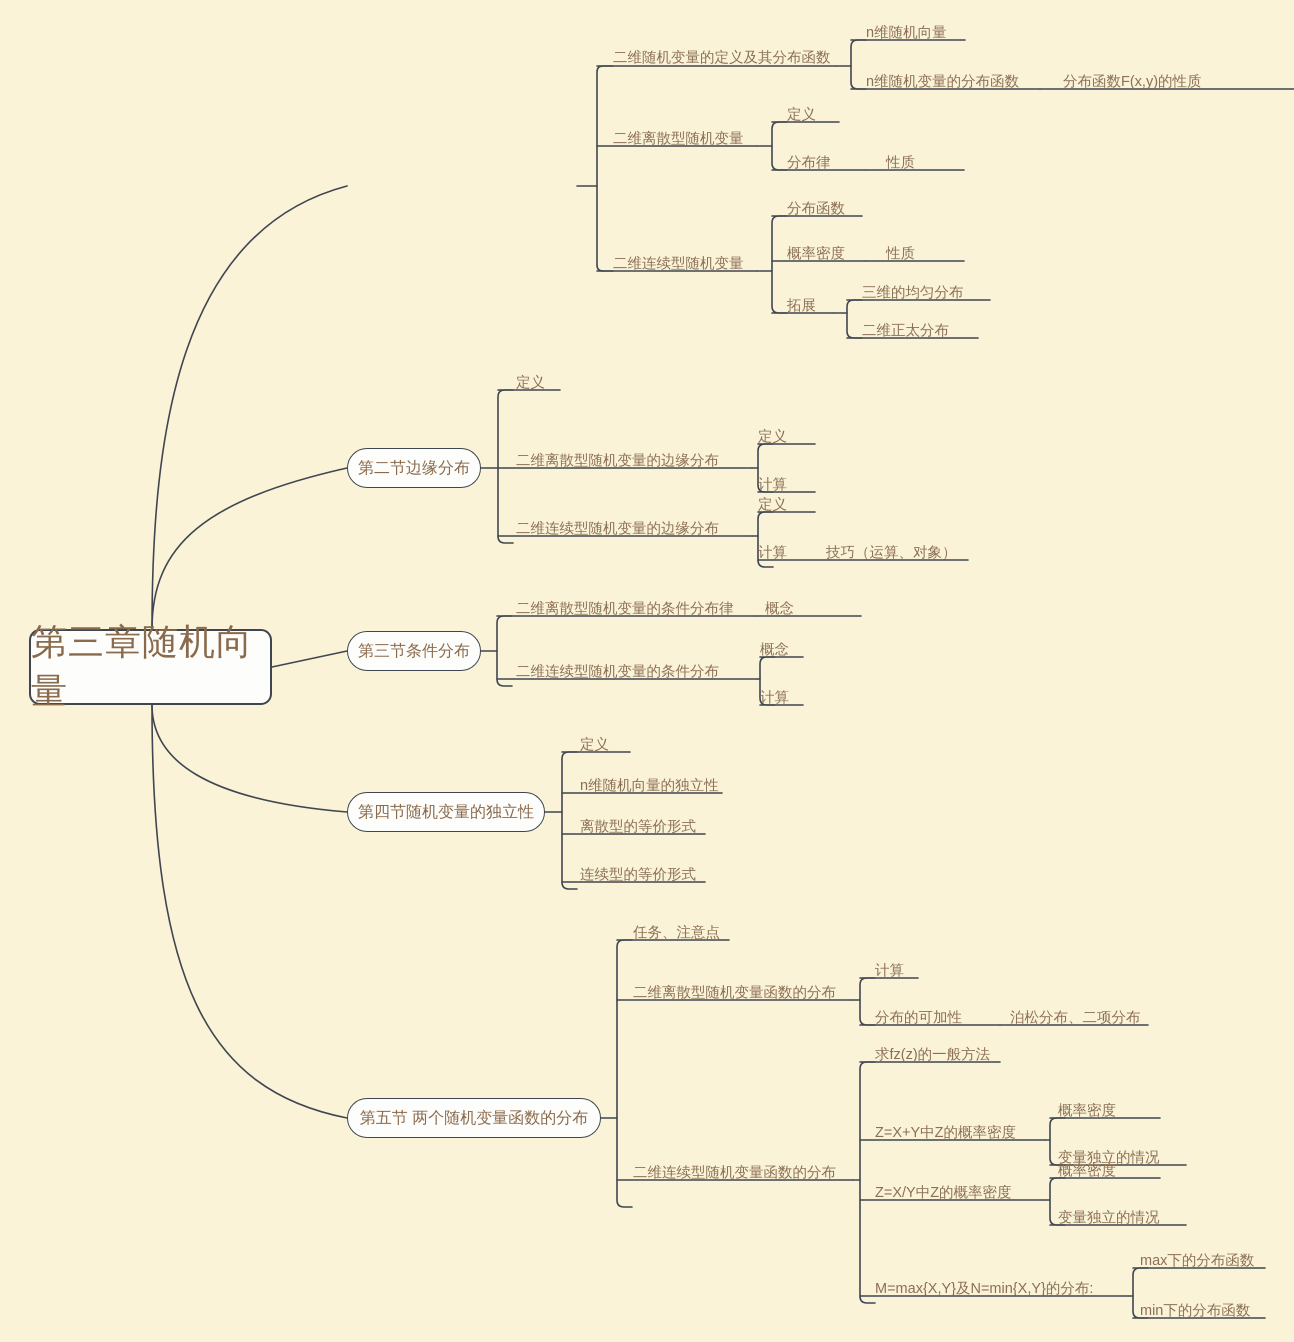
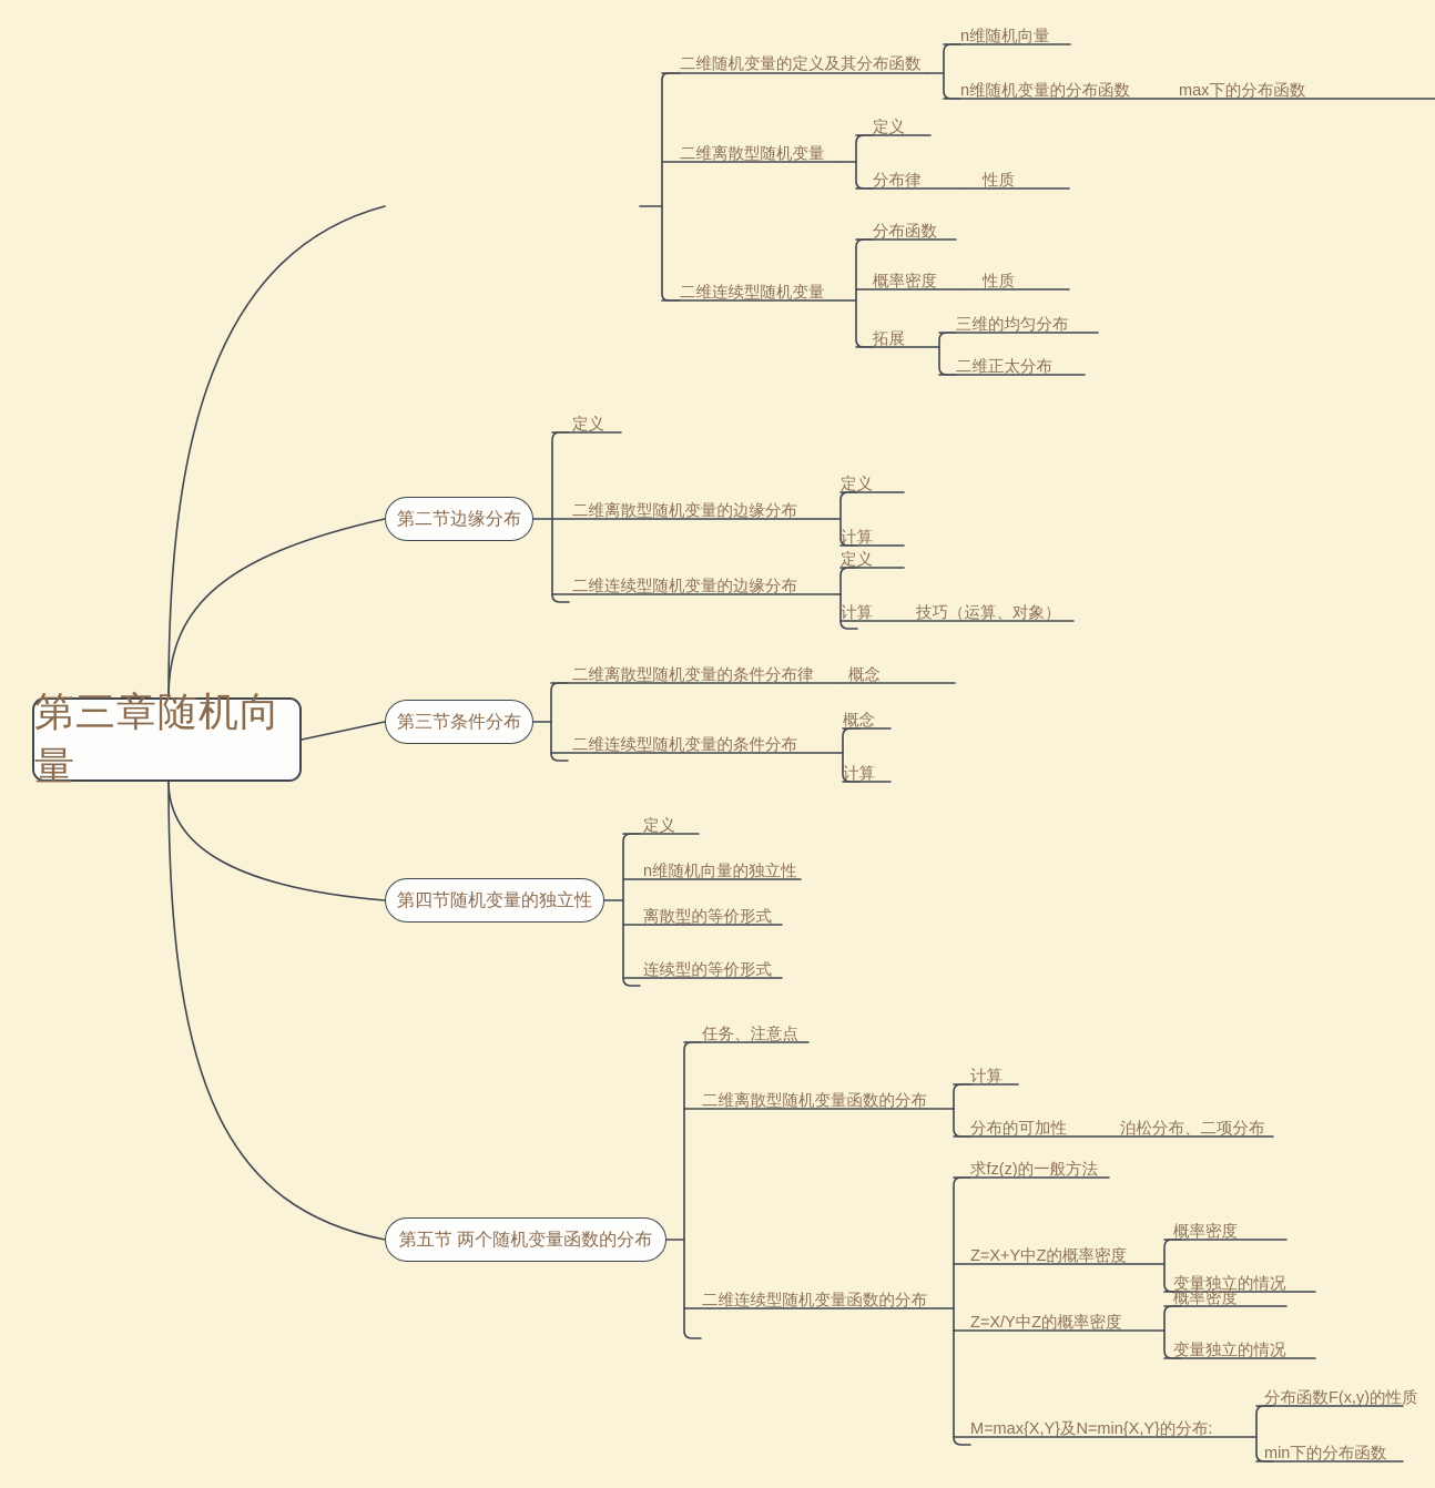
  第三章随机向量
  第二节边缘分布
  第三节条件分布
  第四节随机变量的独立性
  第五节 两个随机变量函数的分布
  二维随机变量的定义及其分布函数
  n维随机向量
  n维随机变量的分布函数
- 分布函数F(x,y)的性质
+ max下的分布函数
  二维离散型随机变量
  定义
  分布律
  性质
  二维连续型随机变量
  分布函数
  概率密度
  性质
  拓展
  三维的均匀分布
  二维正太分布
  定义
  二维离散型随机变量的边缘分布
  定义
  计算
  二维连续型随机变量的边缘分布
  定义
  计算
  技巧（运算、对象）
  二维离散型随机变量的条件分布律
  概念
  二维连续型随机变量的条件分布
  概念
  计算
  定义
  n维随机向量的独立性
  离散型的等价形式
  连续型的等价形式
  任务、注意点
  二维离散型随机变量函数的分布
  计算
  分布的可加性
  泊松分布、二项分布
  二维连续型随机变量函数的分布
  求fz(z)的一般方法
  Z=X+Y中Z的概率密度
  概率密度
  变量独立的情况
  Z=X/Y中Z的概率密度
  概率密度
  变量独立的情况
  M=max{X,Y}及N=min{X,Y}的分布:
- max下的分布函数
+ 分布函数F(x,y)的性质
  min下的分布函数
